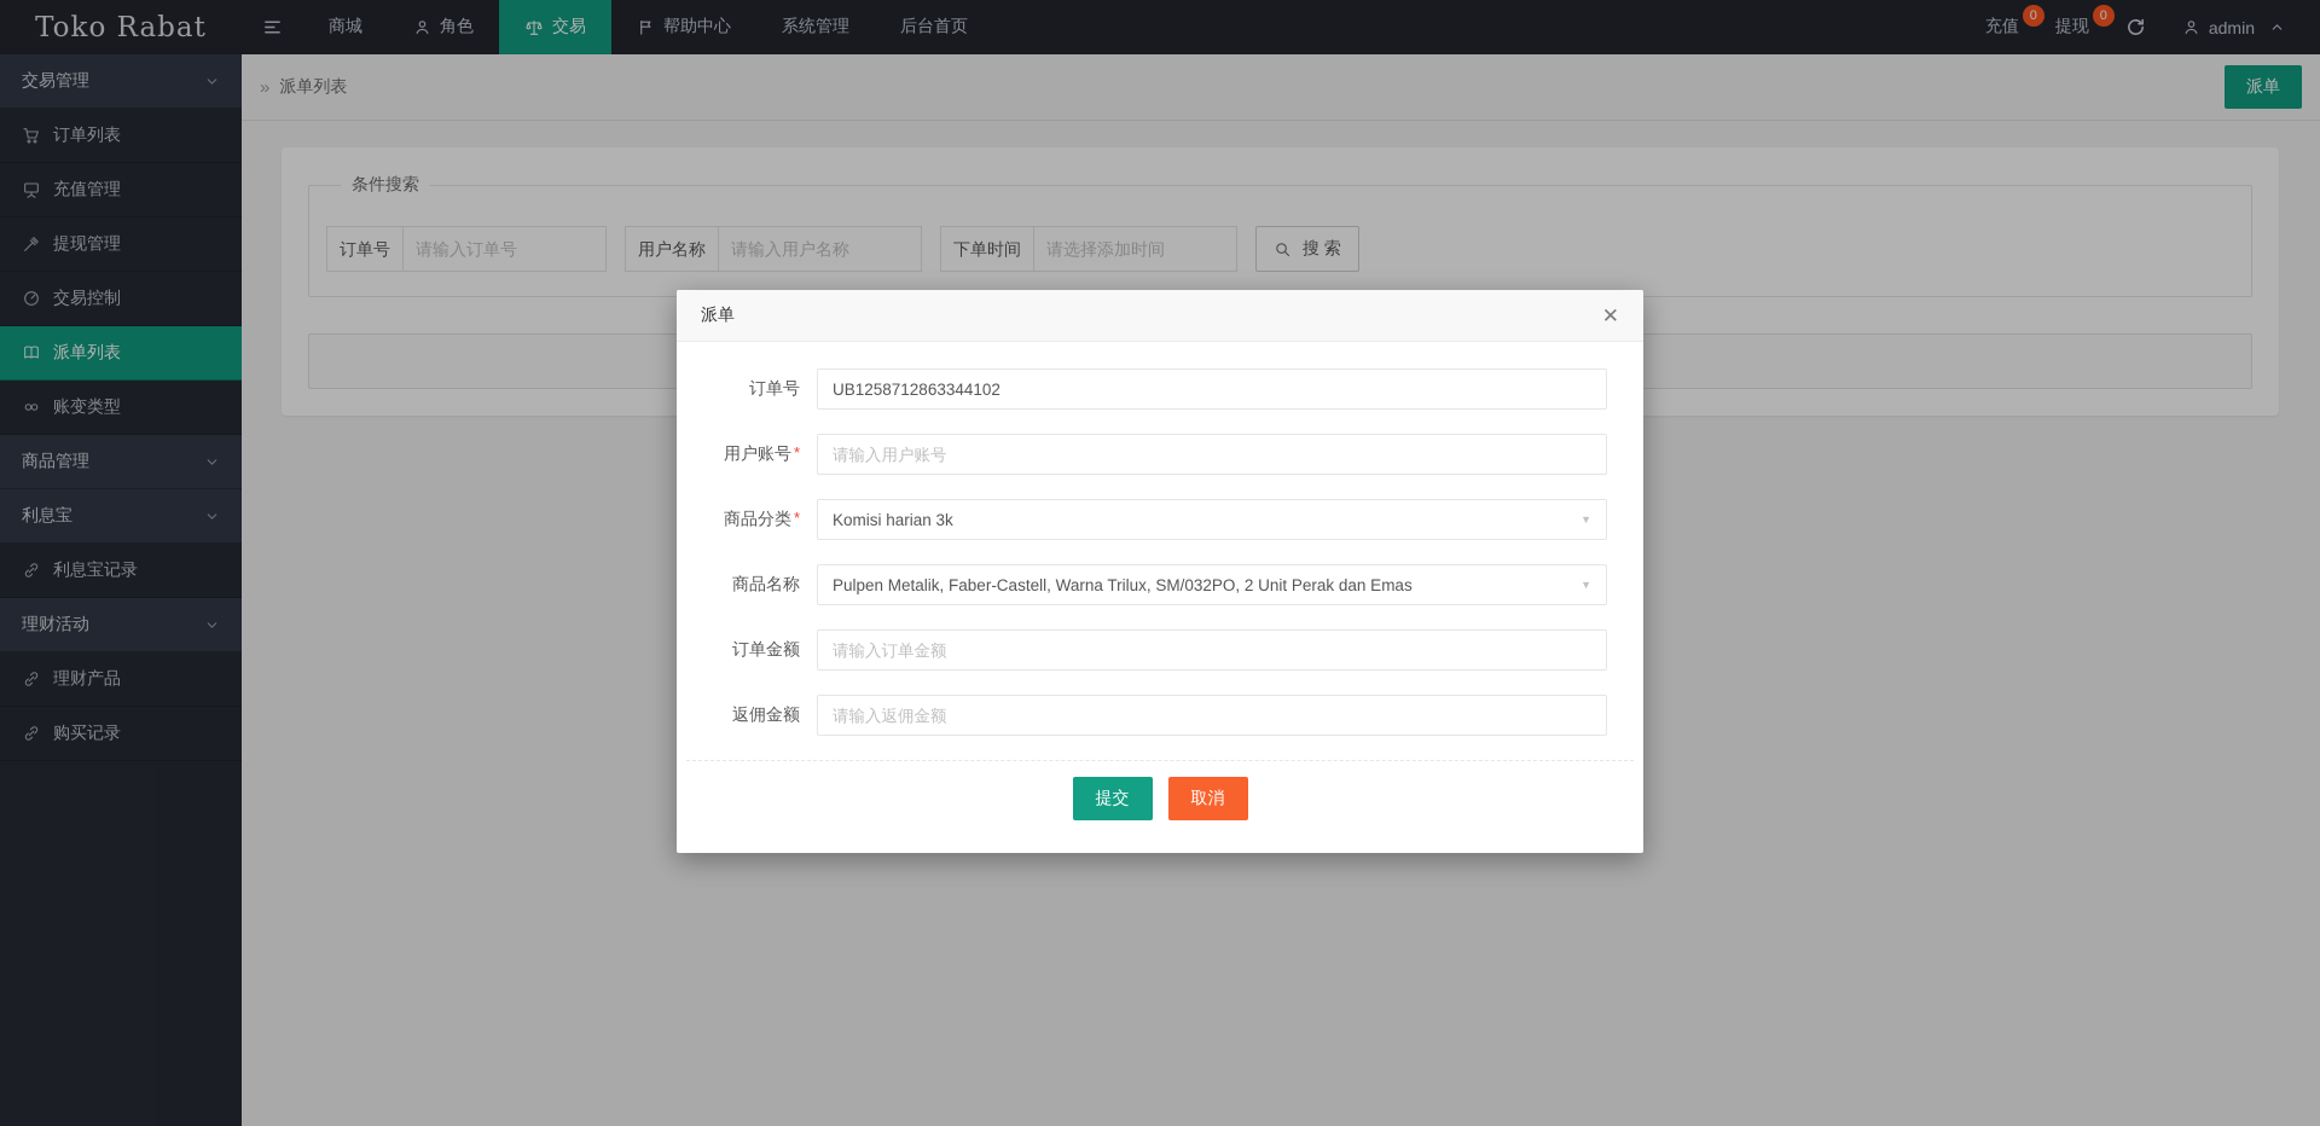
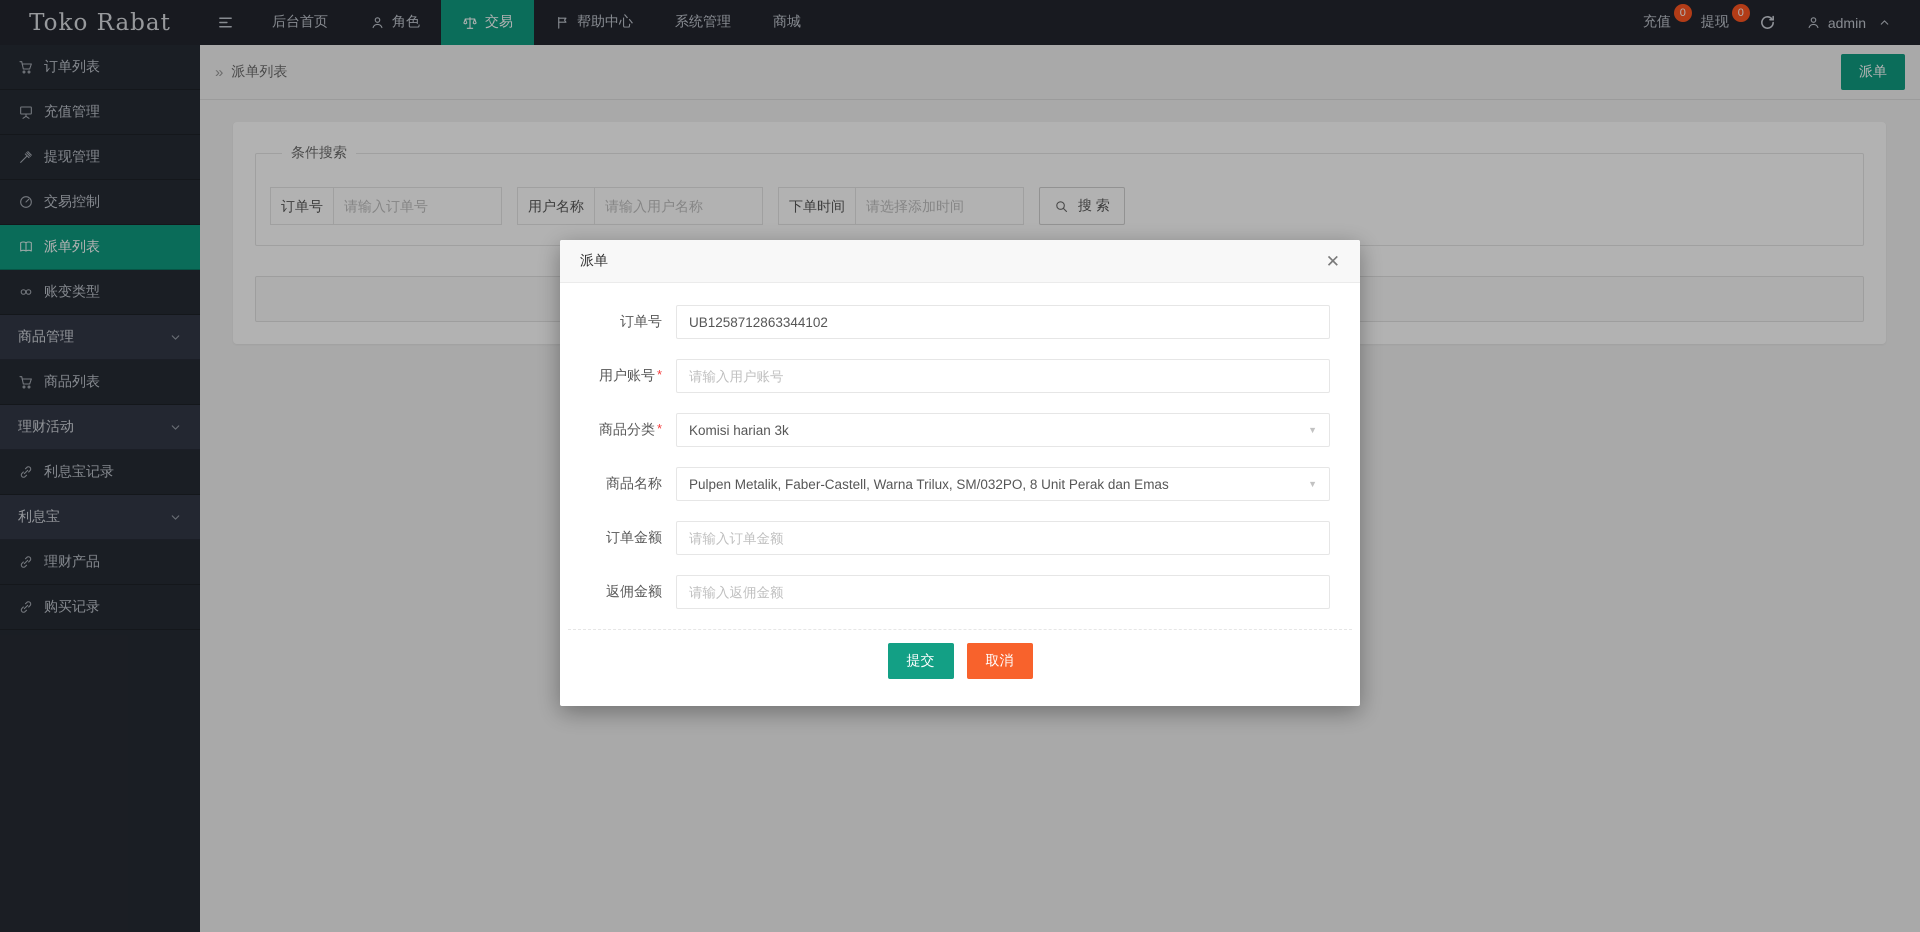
  Toko Rabat
- 商城
+ 后台首页
  角色
  交易
  帮助中心
  系统管理
- 后台首页
+ 商城
  充值
  0
  提现
  0
  admin
- 交易管理
  订单列表
  充值管理
  提现管理
  交易控制
  派单列表
  账变类型
  商品管理
+ 商品列表
- 利息宝
+ 理财活动
  利息宝记录
- 理财活动
+ 利息宝
  理财产品
  购买记录
  »
  派单列表
  派单
  条件搜索
  订单号
  请输入订单号
  用户名称
  请输入用户名称
  下单时间
  请选择添加时间
  搜 索
  派单
  ✕
  订单号
  UB1258712863344102
  用户账号 *
  请输入用户账号
  商品分类 *
  Komisi harian 3k
  ▼
  商品名称
- Pulpen Metalik, Faber-Castell, Warna Trilux, SM/032PO, 2 Unit Perak dan Emas
+ Pulpen Metalik, Faber-Castell, Warna Trilux, SM/032PO, 8 Unit Perak dan Emas
  ▼
  订单金额
  请输入订单金额
  返佣金额
  请输入返佣金额
  提交
  取消
